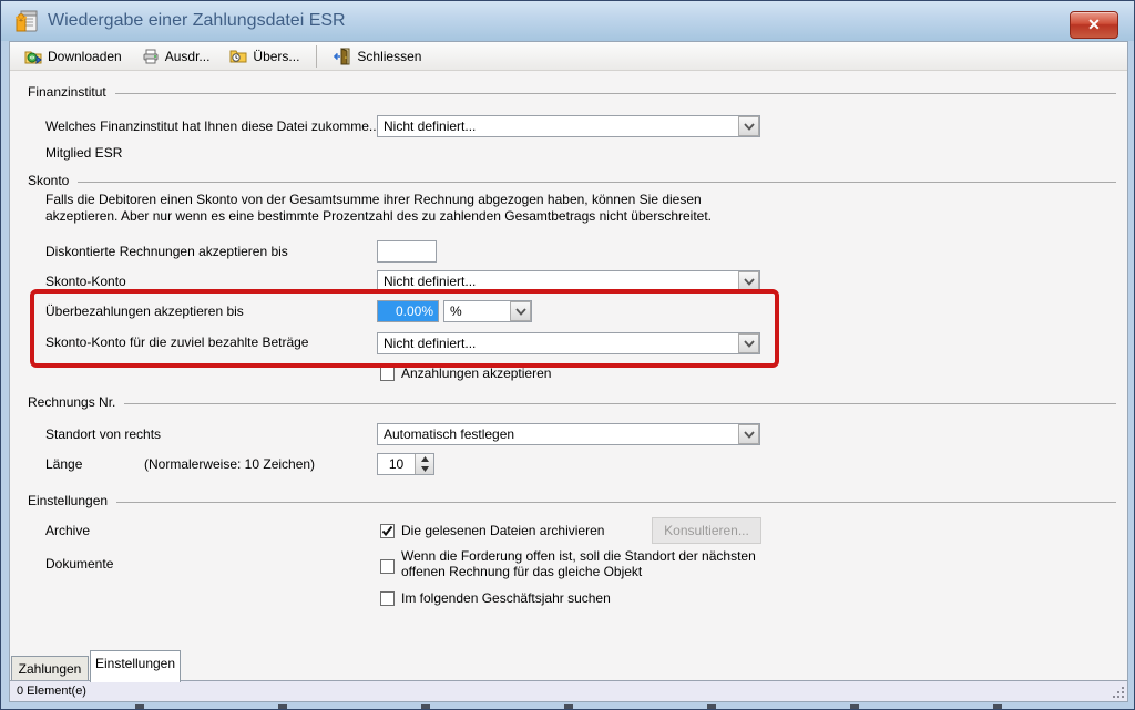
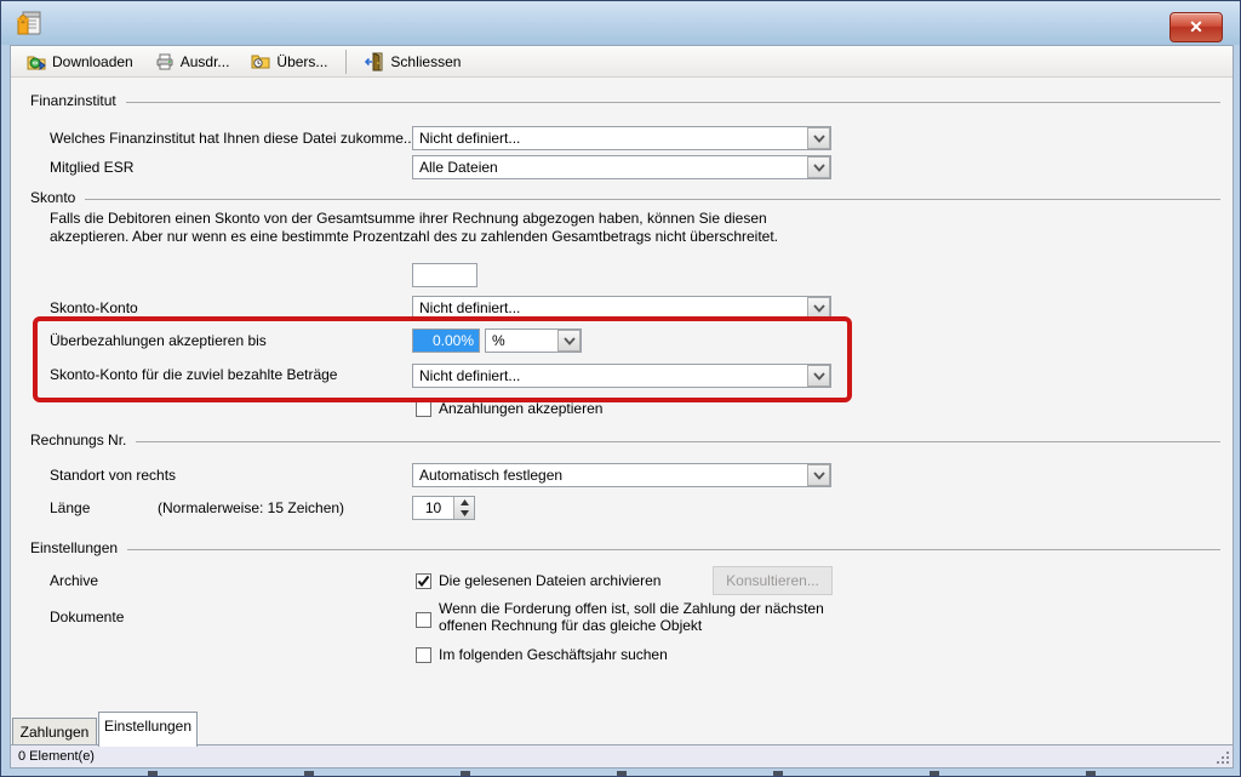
- Wiedergabe einer Zahlungsdatei ESR
  ✕
  Downloaden
  Ausdr...
  Übers...
  Schliessen
  Finanzinstitut
  Welches Finanzinstitut hat Ihnen diese Datei zukomme..
  Nicht definiert...
  Mitglied ESR
+ Alle Dateien
  Skonto
  Falls die Debitoren einen Skonto von der Gesamtsumme ihrer Rechnung abgezogen haben, können Sie diesen akzeptieren. Aber nur wenn es eine bestimmte Prozentzahl des zu zahlenden Gesamtbetrags nicht überschreitet.
- Diskontierte Rechnungen akzeptieren bis
  Skonto-Konto
  Nicht definiert...
  Überbezahlungen akzeptieren bis
  0.00%
  %
  Skonto-Konto für die zuviel bezahlte Beträge
  Nicht definiert...
  Anzahlungen akzeptieren
  Rechnungs Nr.
  Standort von rechts
  Automatisch festlegen
  Länge
- (Normalerweise: 10 Zeichen)
+ (Normalerweise: 15 Zeichen)
  10
  Einstellungen
  Archive
  Die gelesenen Dateien archivieren
  Konsultieren...
  Dokumente
- Wenn die Forderung offen ist, soll die Standort der nächsten offenen Rechnung für das gleiche Objekt
+ Wenn die Forderung offen ist, soll die Zahlung der nächsten offenen Rechnung für das gleiche Objekt
  Im folgenden Geschäftsjahr suchen
  Zahlungen
  Einstellungen
  0 Element(e)
